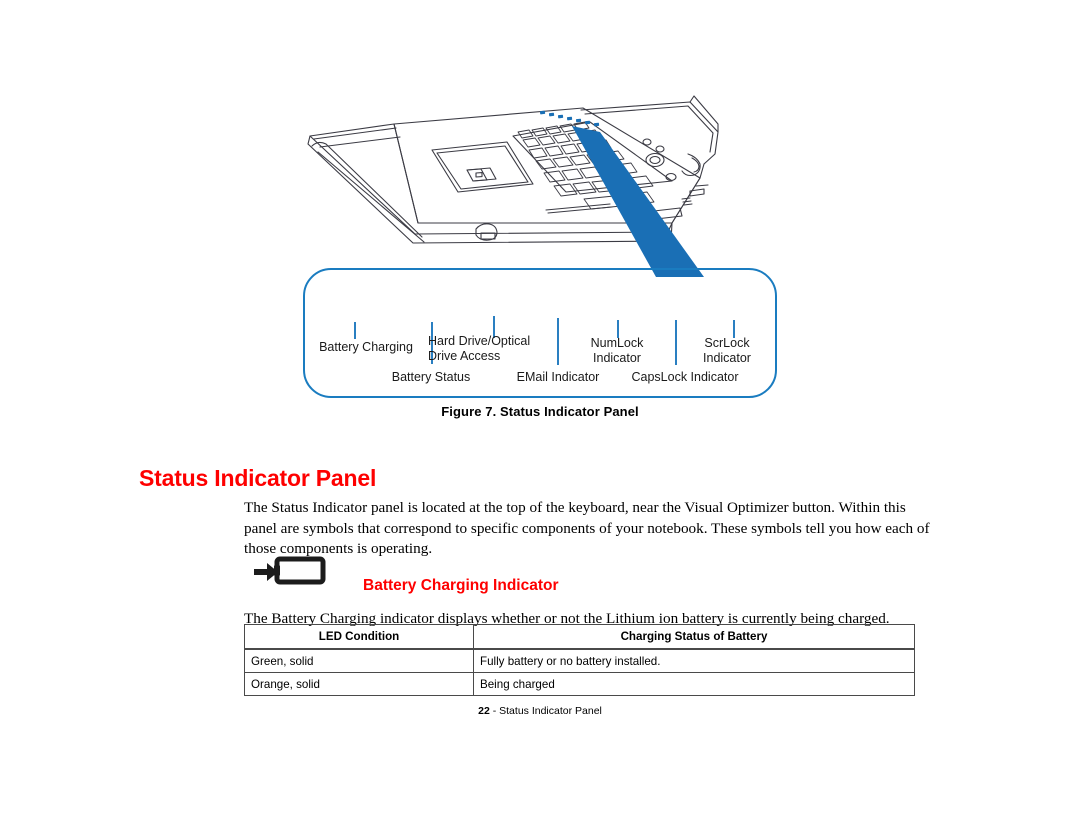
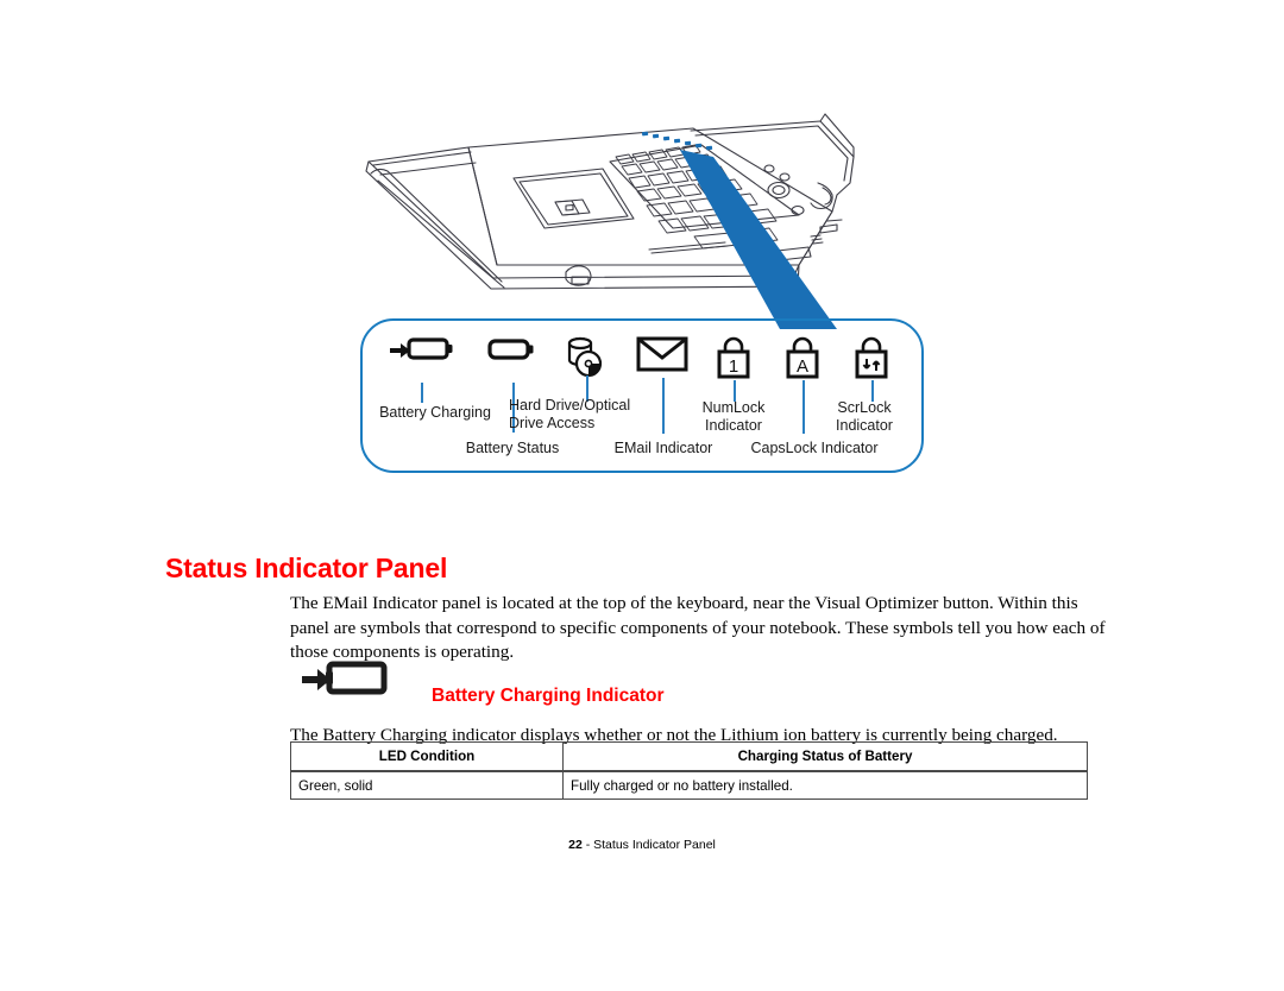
+ 1
+ A
  Battery Charging
  Battery Status
  Hard Drive/Optical
  Drive Access
  EMail Indicator
  NumLock
  Indicator
  CapsLock Indicator
  ScrLock
  Indicator
- Figure 7. Status Indicator Panel
  Status Indicator Panel
- The Status Indicator panel is located at the top of the keyboard, near the Visual Optimizer button. Within this panel are symbols that correspond to specific components of your notebook. These symbols tell you how each of those components is operating.
+ The EMail Indicator panel is located at the top of the keyboard, near the Visual Optimizer button. Within this panel are symbols that correspond to specific components of your notebook. These symbols tell you how each of those components is operating.
  Battery Charging Indicator
  The Battery Charging indicator displays whether or not the Lithium ion battery is currently being charged.
  LED Condition	Charging Status of Battery
- Green, solid	Fully battery or no battery installed.
+ Green, solid	Fully charged or no battery installed.
- Orange, solid	Being charged
  22 - Status Indicator Panel
